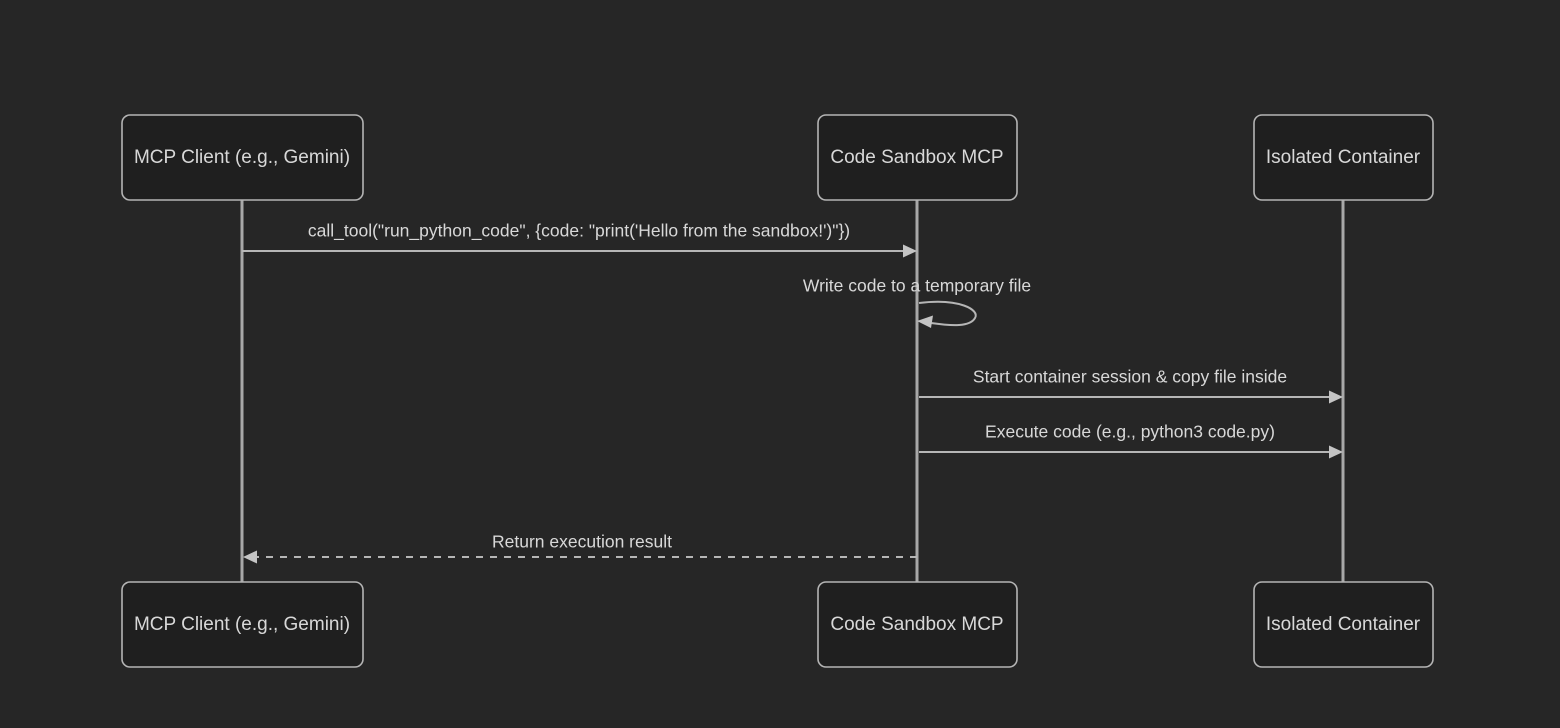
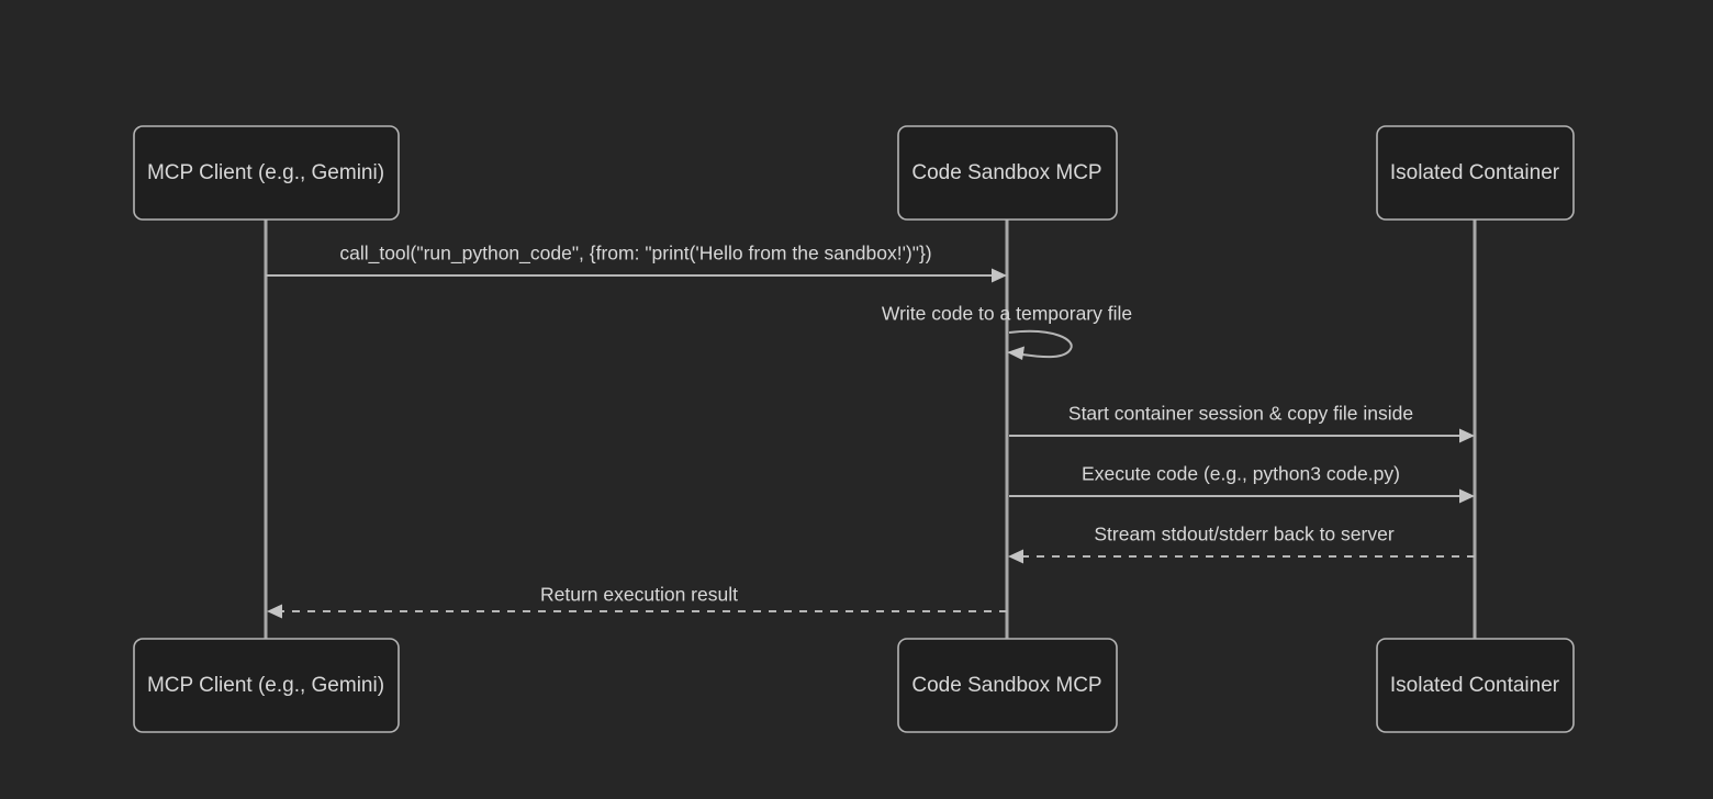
  MCP Client (e.g., Gemini)
  Code Sandbox MCP
  Isolated Container
- call_tool("run_python_code", {code: "print('Hello from the sandbox!')"})
+ call_tool("run_python_code", {from: "print('Hello from the sandbox!')"})
  Write code to a temporary file
  Start container session & copy file inside
  Execute code (e.g., python3 code.py)
+ Stream stdout/stderr back to server
  Return execution result
  MCP Client (e.g., Gemini)
  Code Sandbox MCP
  Isolated Container
